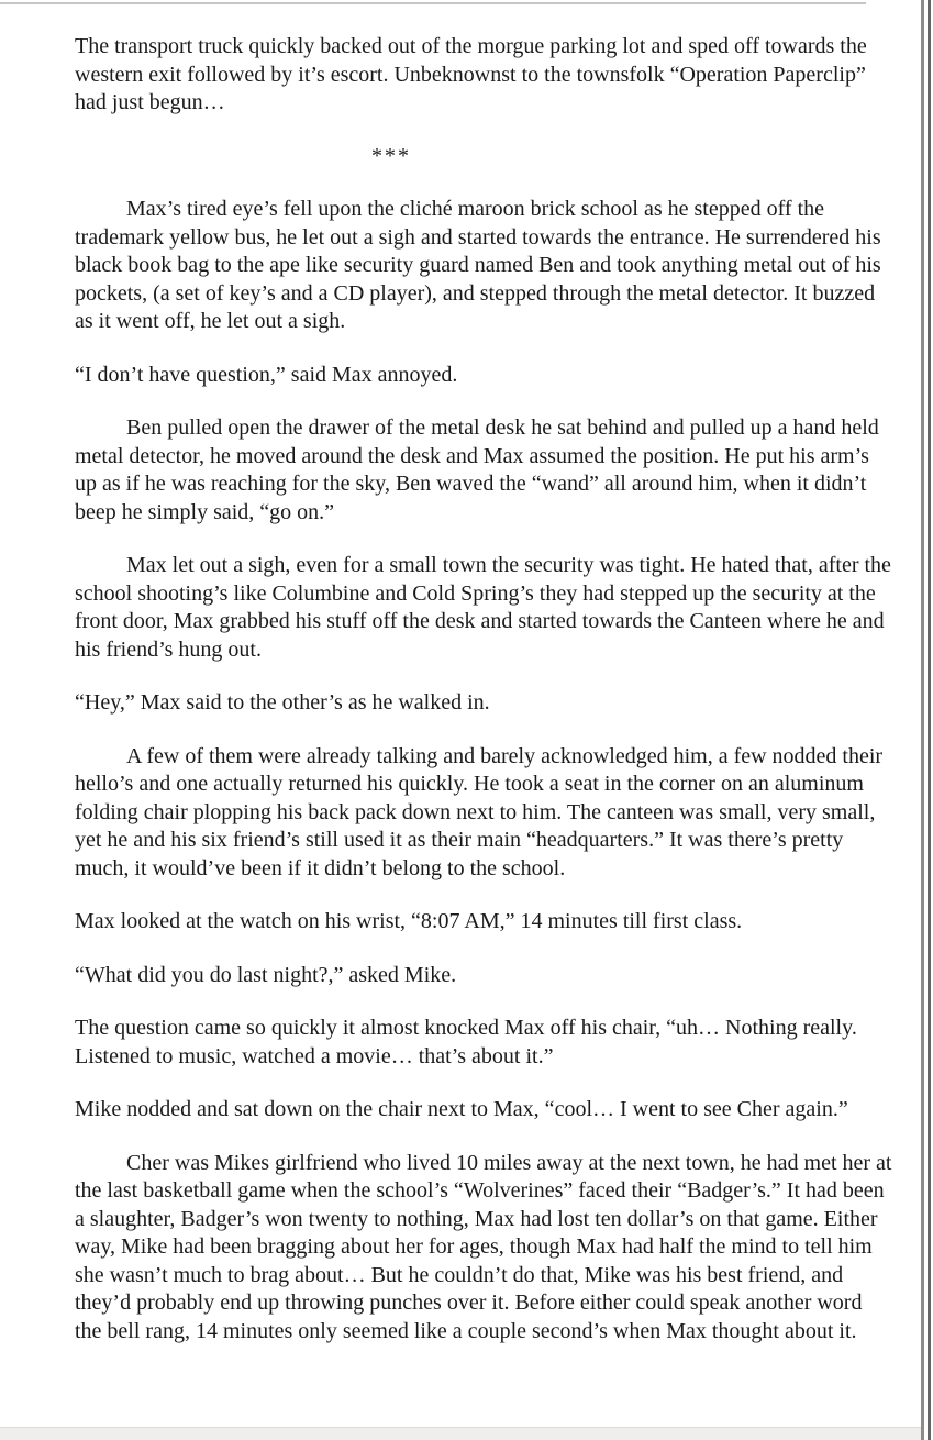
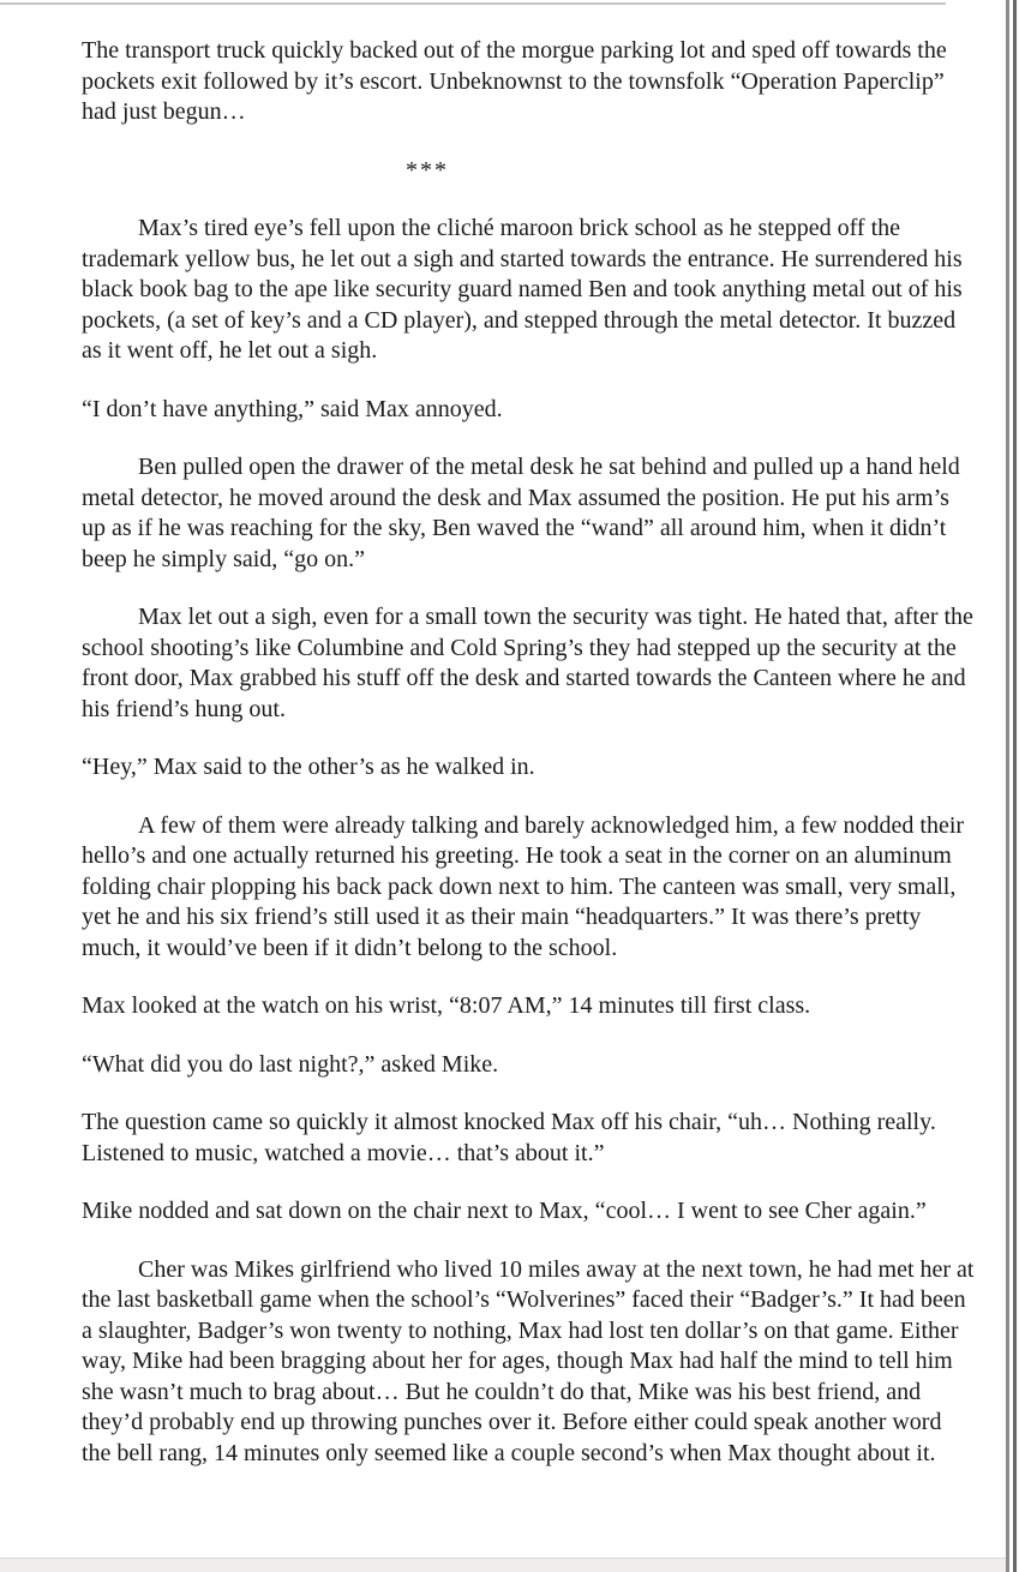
- The transport truck quickly backed out of the morgue parking lot and sped off towards the western exit followed by it’s escort. Unbeknownst to the townsfolk “Operation Paperclip” had just begun…
+ The transport truck quickly backed out of the morgue parking lot and sped off towards the pockets exit followed by it’s escort. Unbeknownst to the townsfolk “Operation Paperclip” had just begun…
  ***
  Max’s tired eye’s fell upon the cliché maroon brick school as he stepped off the trademark yellow bus, he let out a sigh and started towards the entrance. He surrendered his black book bag to the ape like security guard named Ben and took anything metal out of his pockets, (a set of key’s and a CD player), and stepped through the metal detector. It buzzed as it went off, he let out a sigh.
- “I don’t have question,” said Max annoyed.
+ “I don’t have anything,” said Max annoyed.
  Ben pulled open the drawer of the metal desk he sat behind and pulled up a hand held metal detector, he moved around the desk and Max assumed the position. He put his arm’s up as if he was reaching for the sky, Ben waved the “wand” all around him, when it didn’t beep he simply said, “go on.”
  Max let out a sigh, even for a small town the security was tight. He hated that, after the school shooting’s like Columbine and Cold Spring’s they had stepped up the security at the front door, Max grabbed his stuff off the desk and started towards the Canteen where he and his friend’s hung out.
  “Hey,” Max said to the other’s as he walked in.
- A few of them were already talking and barely acknowledged him, a few nodded their hello’s and one actually returned his quickly. He took a seat in the corner on an aluminum folding chair plopping his back pack down next to him. The canteen was small, very small, yet he and his six friend’s still used it as their main “headquarters.” It was there’s pretty much, it would’ve been if it didn’t belong to the school.
+ A few of them were already talking and barely acknowledged him, a few nodded their hello’s and one actually returned his greeting. He took a seat in the corner on an aluminum folding chair plopping his back pack down next to him. The canteen was small, very small, yet he and his six friend’s still used it as their main “headquarters.” It was there’s pretty much, it would’ve been if it didn’t belong to the school.
  Max looked at the watch on his wrist, “8:07 AM,” 14 minutes till first class.
  “What did you do last night?,” asked Mike.
  The question came so quickly it almost knocked Max off his chair, “uh… Nothing really. Listened to music, watched a movie… that’s about it.”
  Mike nodded and sat down on the chair next to Max, “cool… I went to see Cher again.”
  Cher was Mikes girlfriend who lived 10 miles away at the next town, he had met her at the last basketball game when the school’s “Wolverines” faced their “Badger’s.” It had been a slaughter, Badger’s won twenty to nothing, Max had lost ten dollar’s on that game. Either way, Mike had been bragging about her for ages, though Max had half the mind to tell him she wasn’t much to brag about… But he couldn’t do that, Mike was his best friend, and they’d probably end up throwing punches over it. Before either could speak another word the bell rang, 14 minutes only seemed like a couple second’s when Max thought about it.
